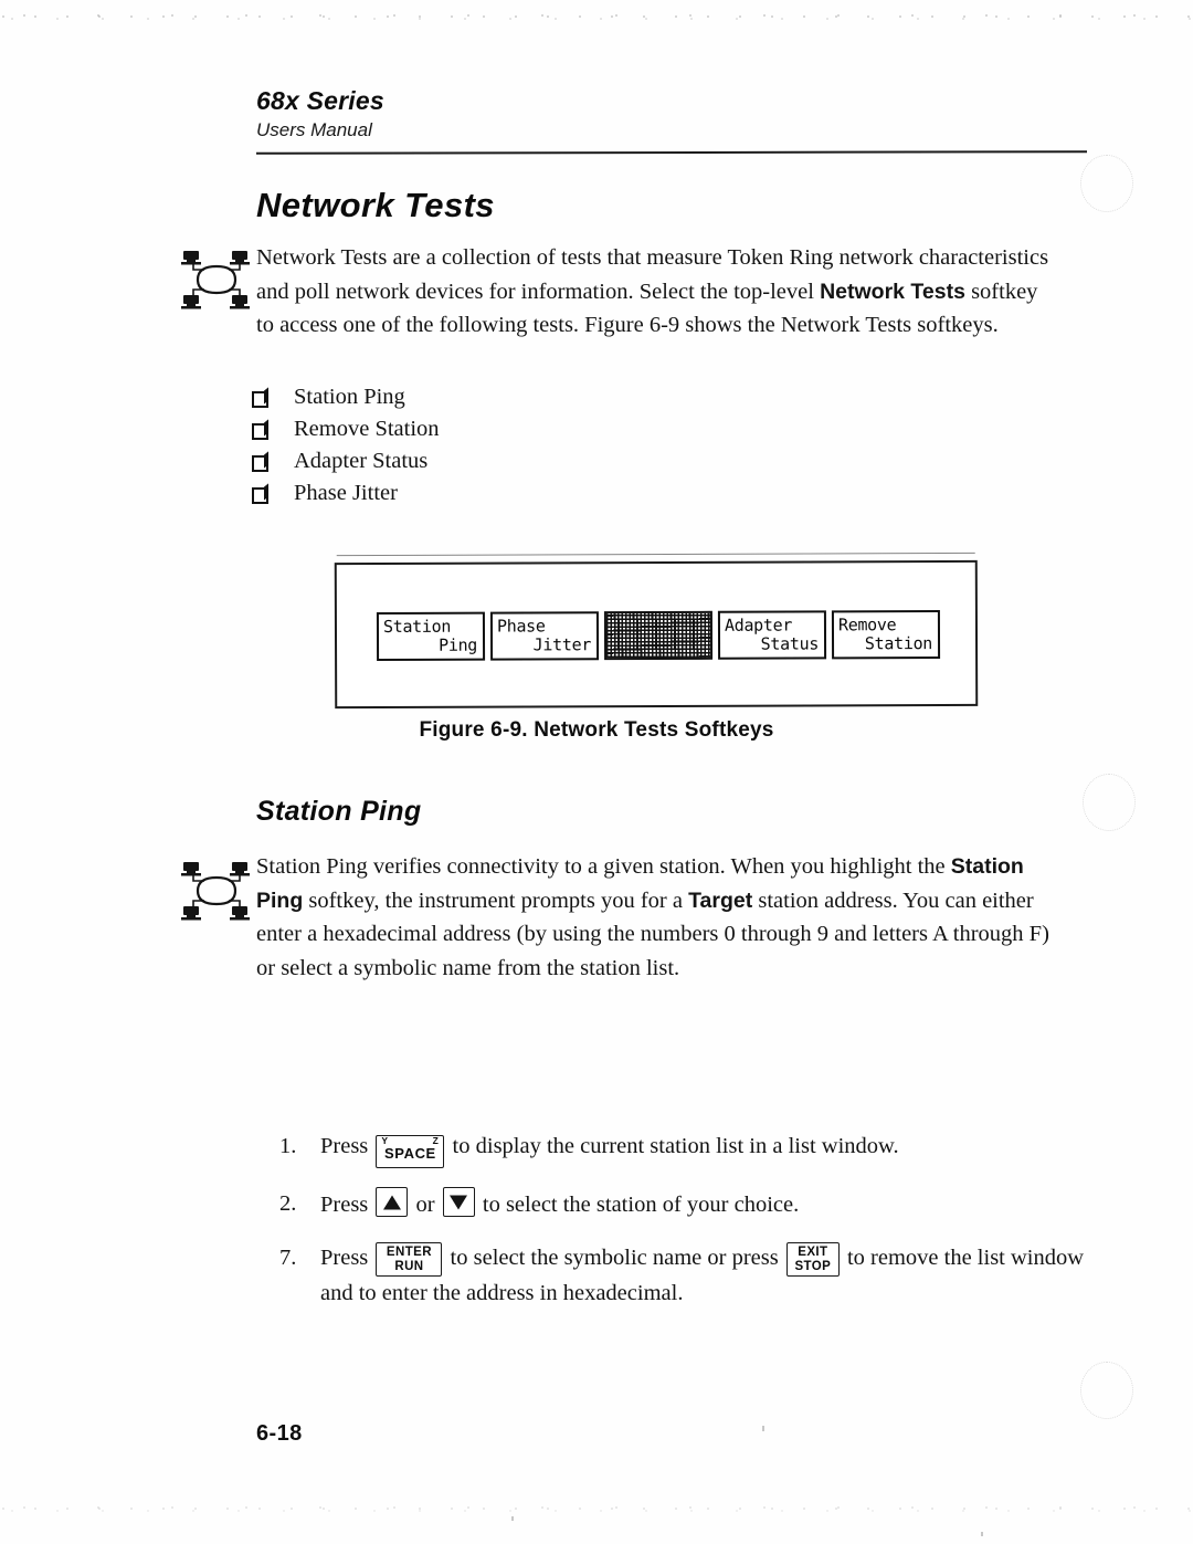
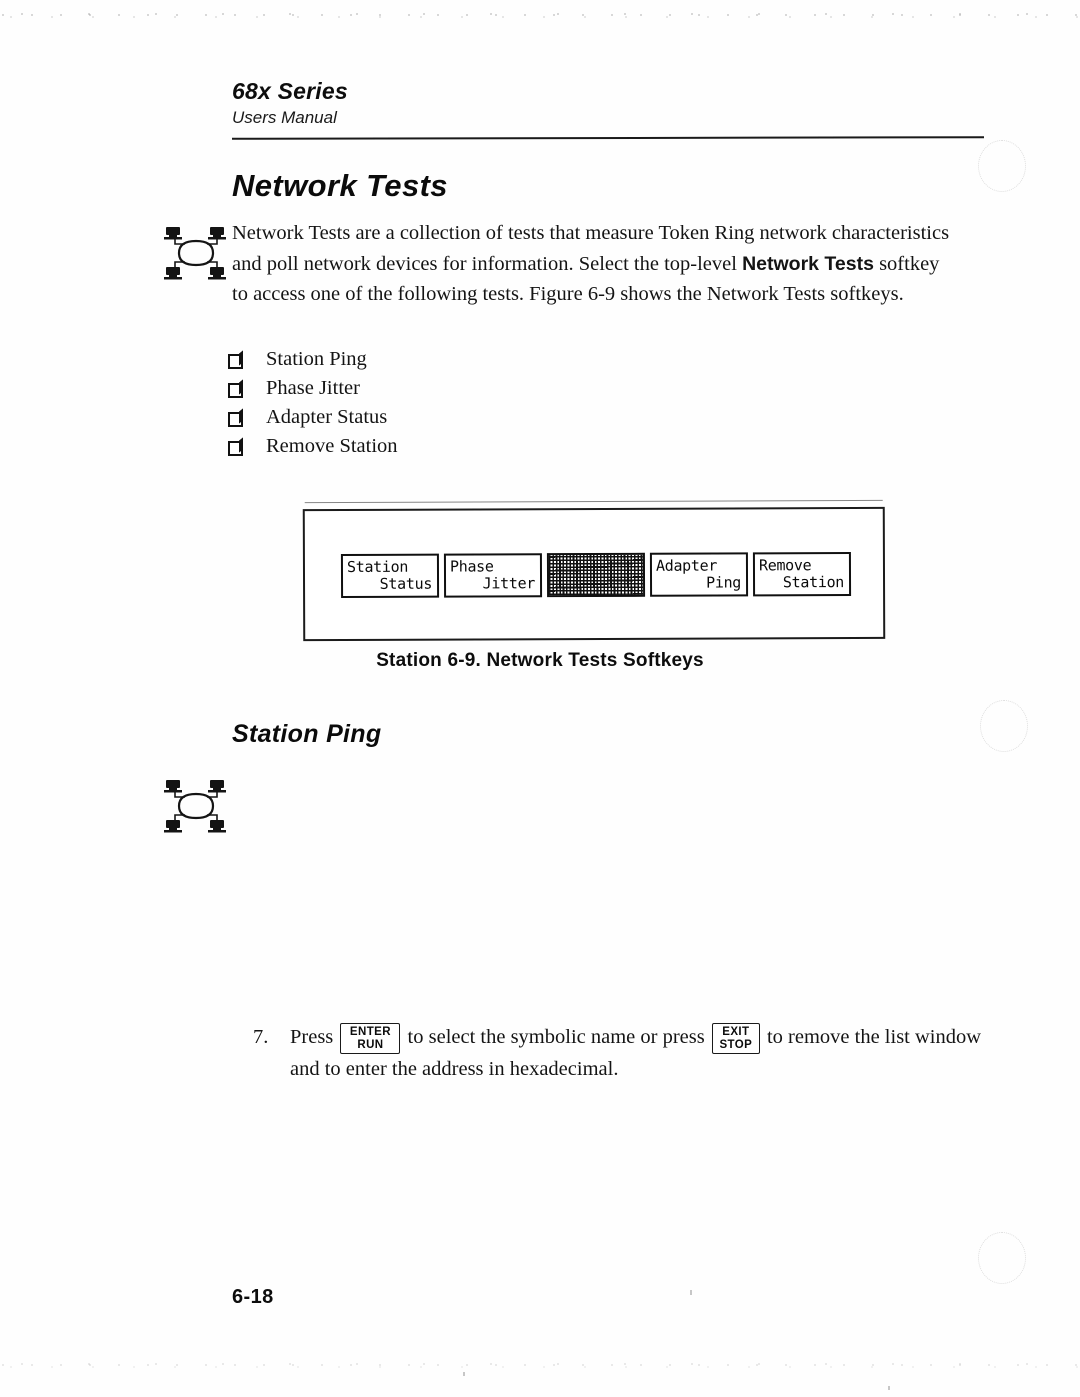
  68x Series
  Users Manual
  Network Tests
  Network Tests are a collection of tests that measure Token Ring network characteristics and poll network devices for information. Select the top-level Network Tests softkey to access one of the following tests. Figure 6-9 shows the Network Tests softkeys.
  Station Ping
- Remove Station
+ Phase Jitter
  Adapter Status
- Phase Jitter
+ Remove Station
  Station
- Ping
+ Status
  Phase
  Jitter
  Adapter
- Status
+ Ping
  Remove
  Station
- Figure 6-9. Network Tests Softkeys
+ Station 6-9. Network Tests Softkeys
  Station Ping
- Station Ping verifies connectivity to a given station. When you highlight the Station Ping softkey, the instrument prompts you for a Target station address. You can either enter a hexadecimal address (by using the numbers 0 through 9 and letters A through F) or select a symbolic name from the station list.
- 1.
- Press
- Y
- Z
- SPACE to display the current station list in a list window.
- 2.
- Press or to select the station of your choice.
  7.
  Press ENTER
  RUN to select the symbolic name or press EXIT
  STOP to remove the list window and to enter the address in hexadecimal.
  6-18
